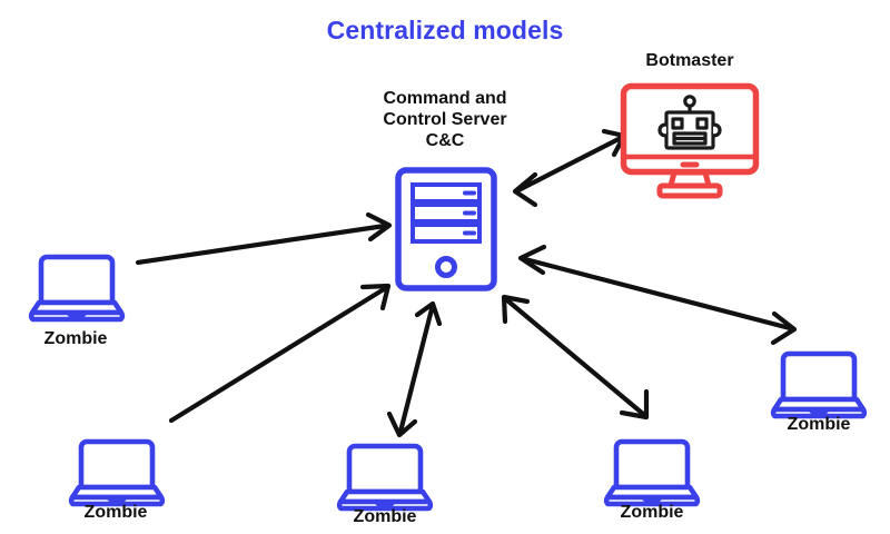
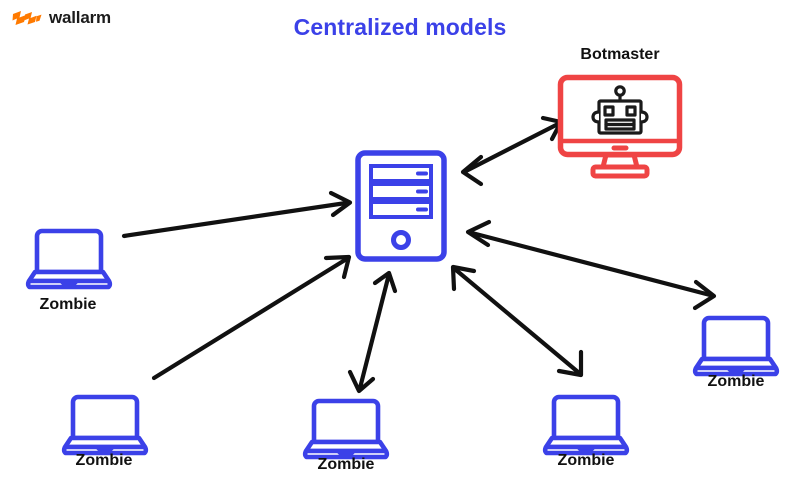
+ wallarm
  Centralized models
- Command and
- Control Server
- C&C
  Botmaster
  Zombie
  Zombie
  Zombie
  Zombie
  Zombie
